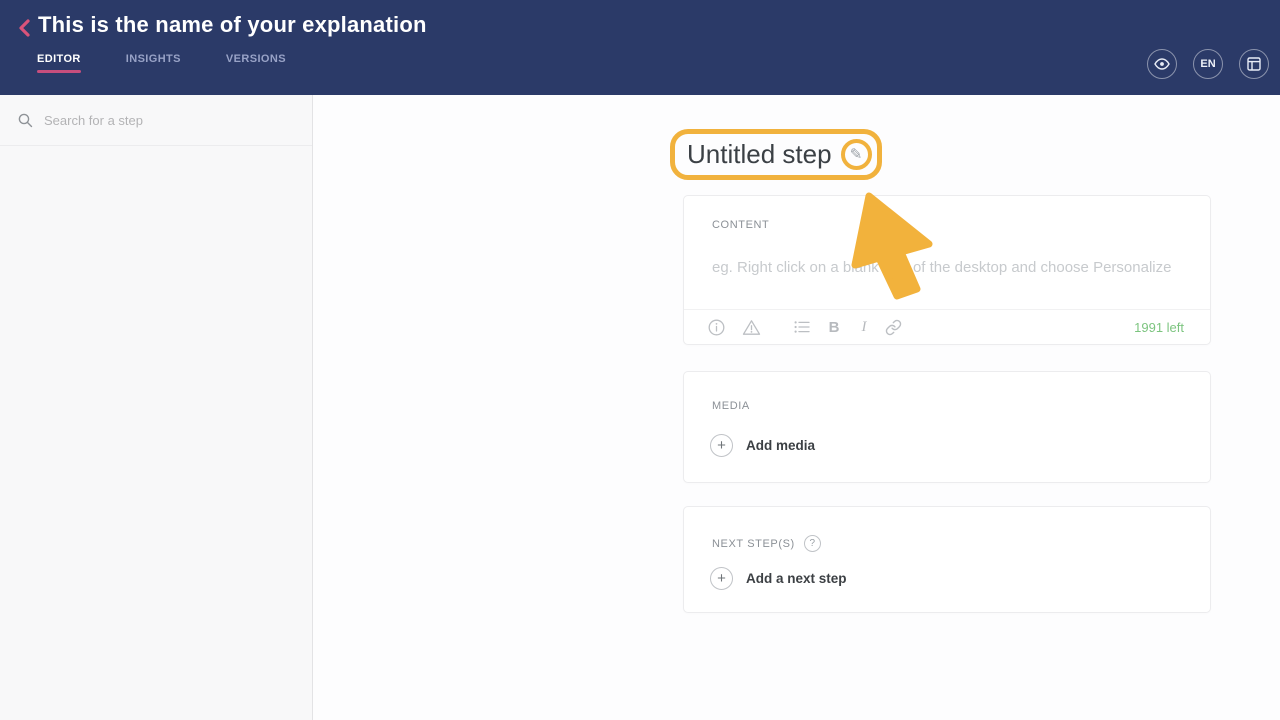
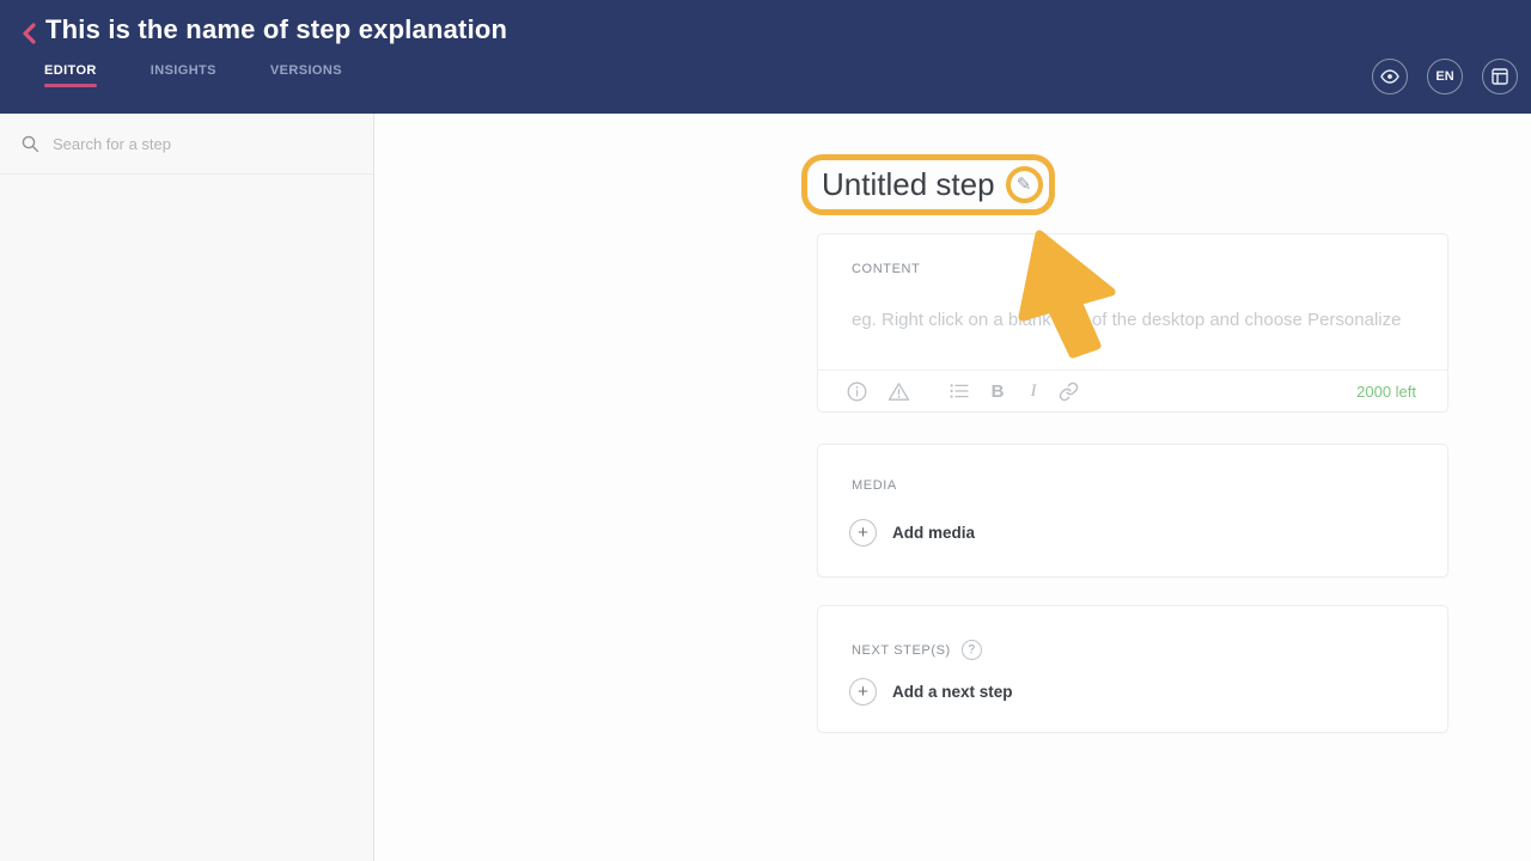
- This is the name of your explanation
+ This is the name of step explanation
  EDITOR
  INSIGHTS
  VERSIONS
  EN
  Search for a step
  Untitled step
  ✎
  CONTENT
  eg. Right click on a bnk of the desktop and choose Personalize
  B
  I
- 1991 left
+ 2000 left
  MEDIA
  +
  Add media
  NEXT STEP(S)
  ?
  +
  Add a next step
